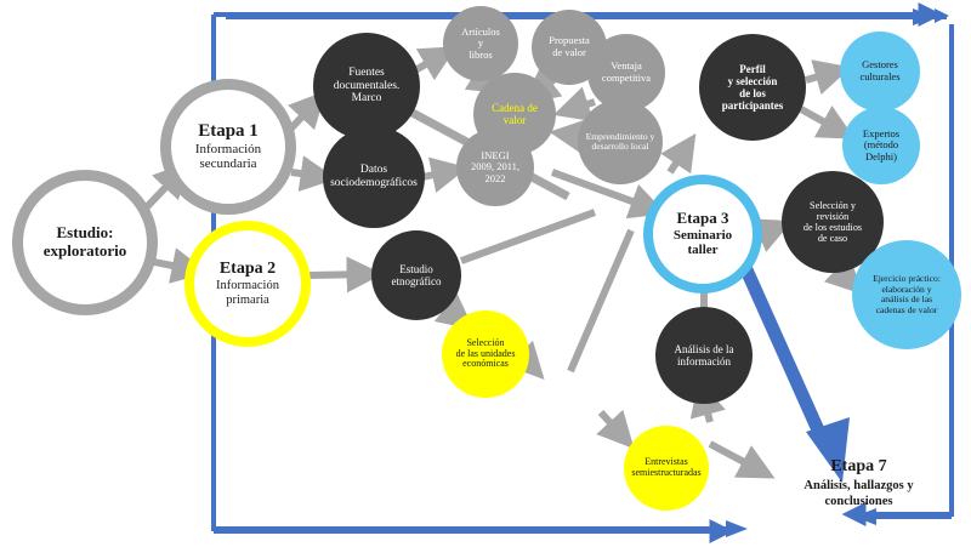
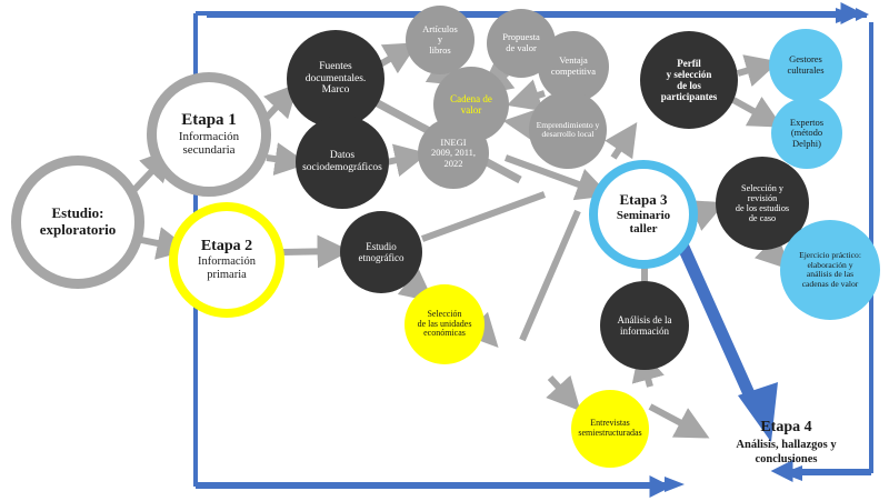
  Estudio:
  exploratorio
  Etapa 1
  Información
  secundaria
  Etapa 2
  Información
  primaria
  Fuentes
  documentales.
  Marco
  Datos
  sociodemográficos
  Artículos
  y
  libros
  Propuesta
  de valor
  Ventaja
  competitiva
  Cadena de
  valor
  Emprendimiento y
  desarrollo local
  INEGI
  2009, 2011,
  2022
  Estudio
  etnográfico
  Perfil
  y selección
  de los
  participantes
  Gestores
  culturales
  Expertos
  (método
  Delphi)
  Etapa 3
  Seminario taller
  Selección y
  revisión
  de los estudios
  de caso
  Ejercicio práctico:
  elaboración y
  análisis de las
  cadenas de valor
  Selección
  de las unidades
  económicas
  Entrevistas
  semiestructuradas
  Análisis de la
  información
- Etapa 7
+ Etapa 4
  Análisis, hallazgos y
  conclusiones
